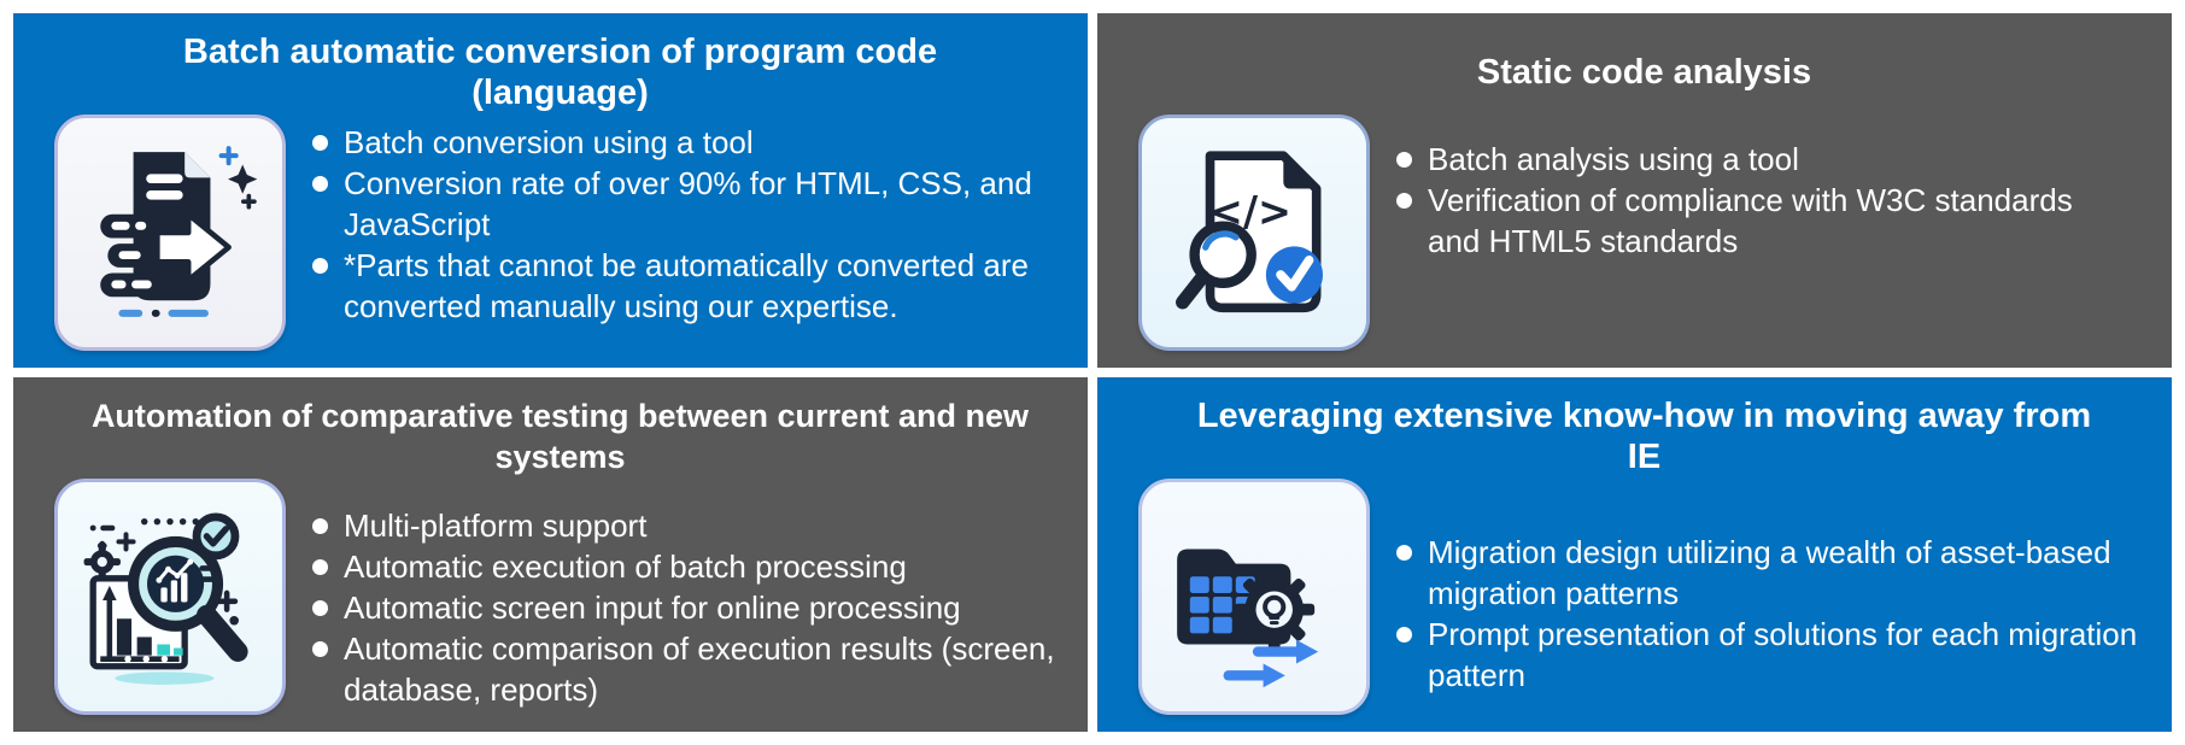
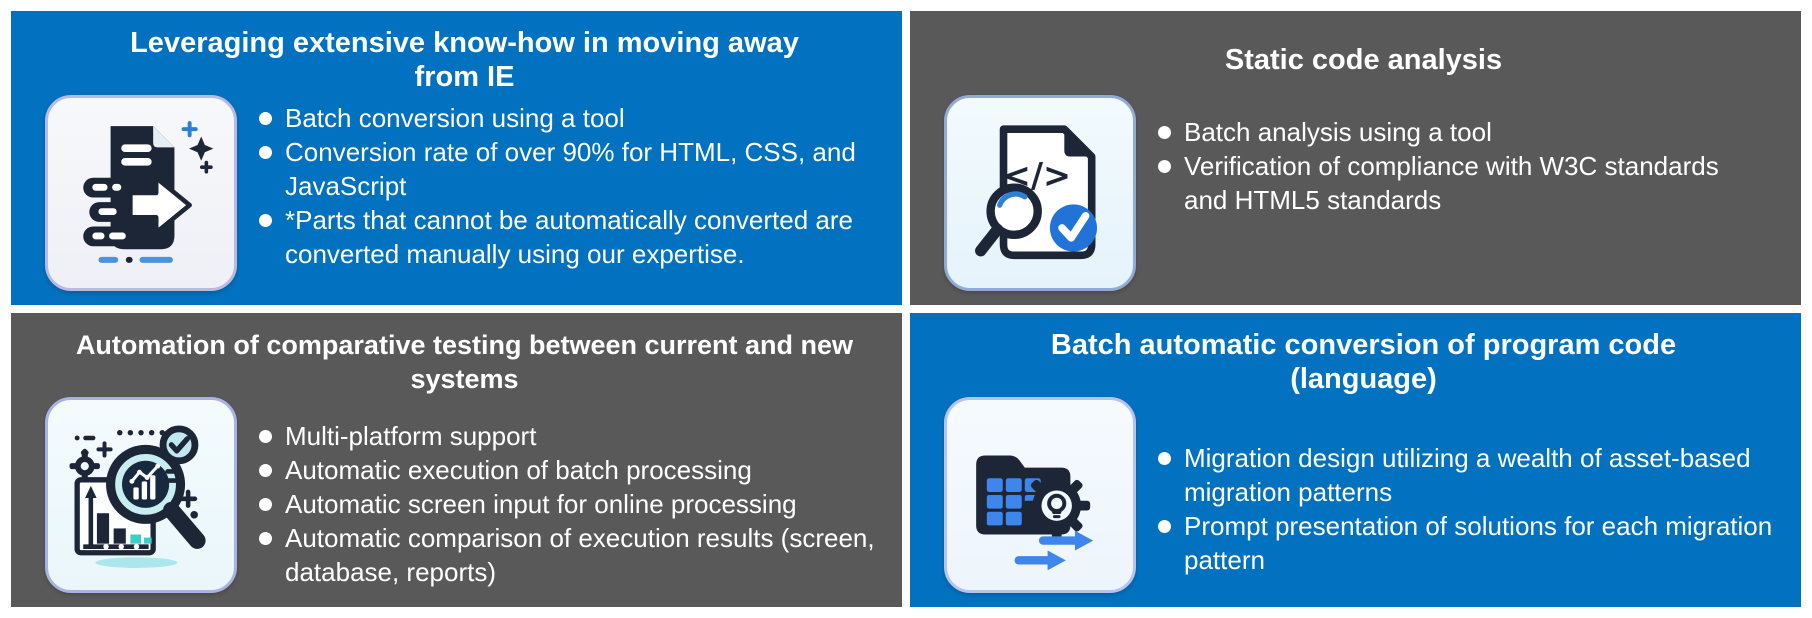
- Batch automatic conversion of program code (language)
+ Leveraging extensive know-how in moving away from IE
  Batch conversion using a tool
  Conversion rate of over 90% for HTML, CSS, and JavaScript
  *Parts that cannot be automatically converted are converted manually using our expertise.
  Static code analysis
  </>
  Batch analysis using a tool
  Verification of compliance with W3C standards and HTML5 standards
  Automation of comparative testing between current and new systems
  Multi-platform support
  Automatic execution of batch processing
  Automatic screen input for online processing
  Automatic comparison of execution results (screen, database, reports)
- Leveraging extensive know-how in moving away from IE
+ Batch automatic conversion of program code (language)
  Migration design utilizing a wealth of asset-based migration patterns
  Prompt presentation of solutions for each migration pattern
